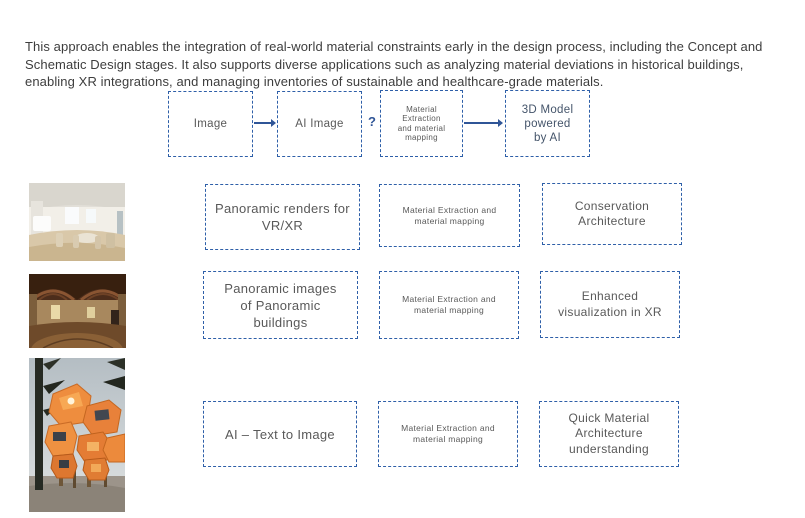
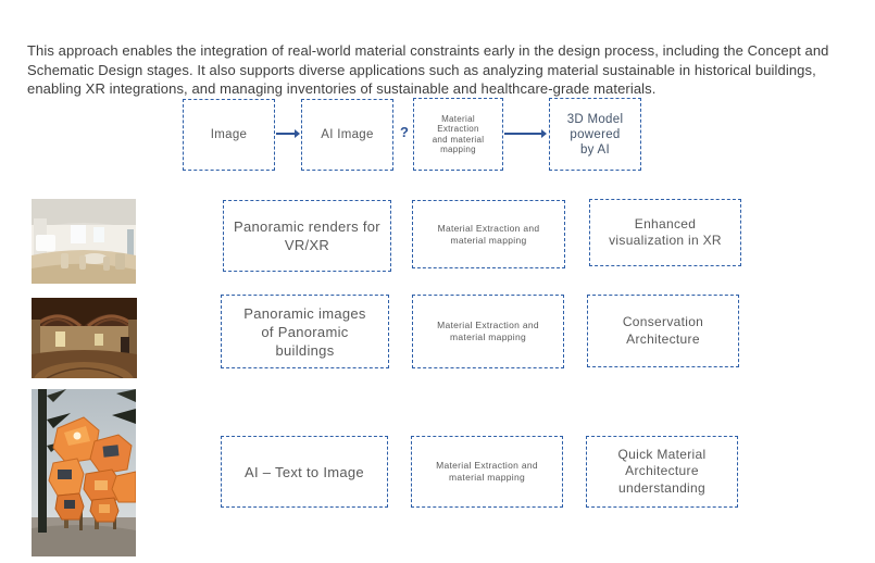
- This approach enables the integration of real-world material constraints early in the design process, including the Concept and Schematic Design stages. It also supports diverse applications such as analyzing material deviations in historical buildings, enabling XR integrations, and managing inventories of sustainable and healthcare-grade materials.
+ This approach enables the integration of real-world material constraints early in the design process, including the Concept and Schematic Design stages. It also supports diverse applications such as analyzing material sustainable in historical buildings, enabling XR integrations, and managing inventories of sustainable and healthcare-grade materials.
  Image
  AI Image
  ?
  Material Extraction and material mapping
  3D Model powered by AI
  Panoramic renders for VR/XR
  Material Extraction and material mapping
- Conservation Architecture
+ Enhanced visualization in XR
  Panoramic images of Panoramic buildings
  Material Extraction and material mapping
- Enhanced visualization in XR
+ Conservation Architecture
  AI – Text to Image
  Material Extraction and material mapping
  Quick Material Architecture understanding
